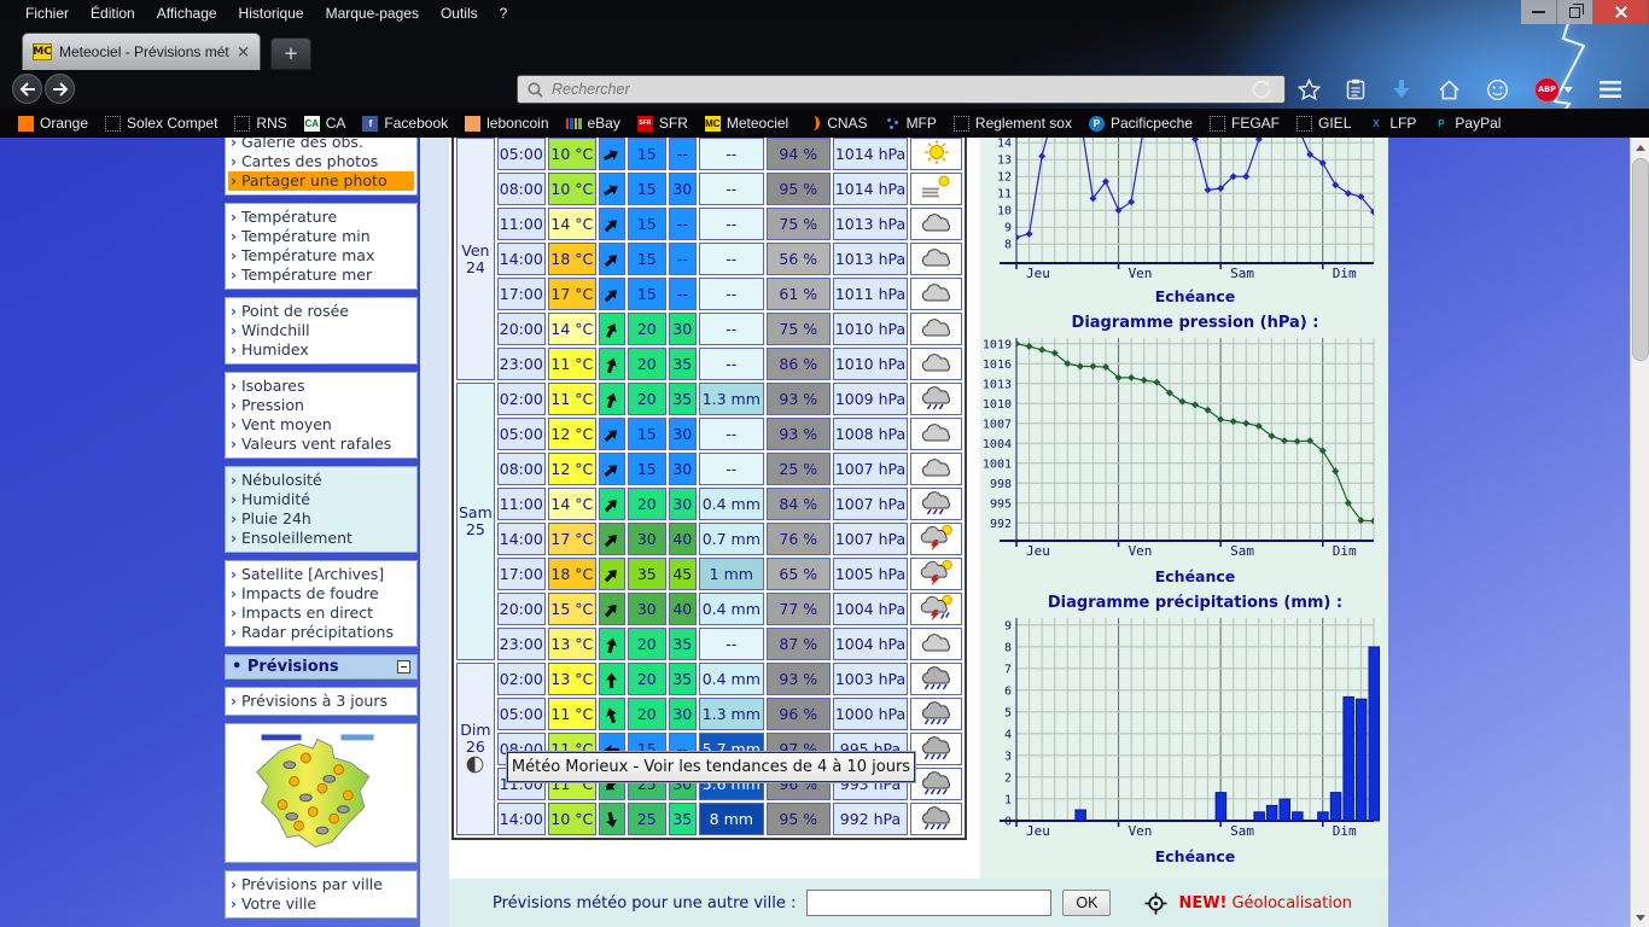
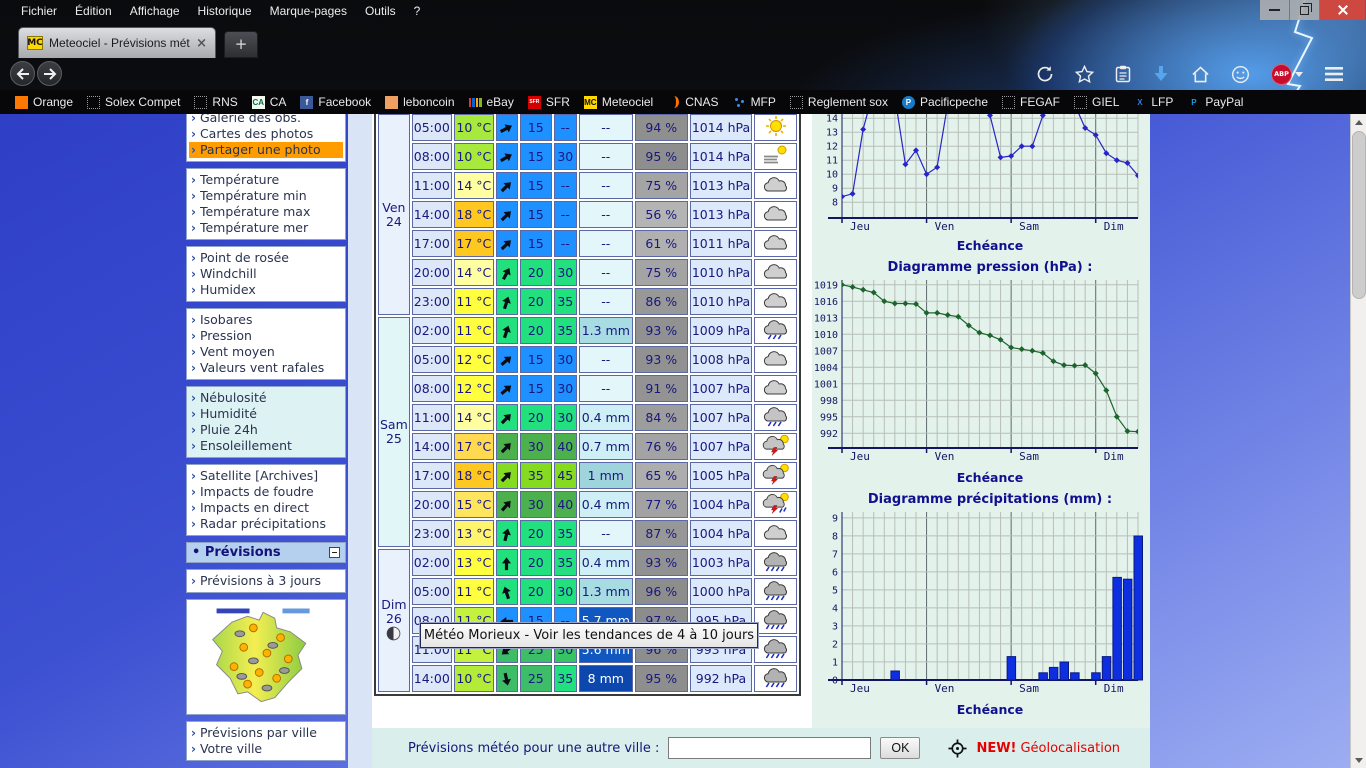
  Fichier
  Édition
  Affichage
  Historique
  Marque-pages
  Outils
  ?
  MC
  Meteociel - Prévisions mét
  ×
  +
- Rechercher
  ABP
  Orange
  Solex Compet
  RNS
  CA
  CA
  f
  Facebook
  leboncoin
  eBay
  SFR
  MC
  Meteociel
  CNAS
  MFP
  Reglement sox
  P
  Pacificpeche
  FEGAF
  GIEL
  X
  LFP
  P
  PayPal
  14
  13
  12
  11
  10
  9
  8
  Jeu
  Ven
  Sam
  Dim
  Echéance
  Diagramme pression (hPa) :
  1019
  1016
  1013
  1010
  1007
  1004
  1001
  998
  995
  992
  Jeu
  Ven
  Sam
  Dim
  Echéance
  Diagramme précipitations (mm) :
  9
  8
  7
  6
  5
  4
  3
  2
  1
  Jeu
  Ven
  Sam
  Dim
  Echéance
  ›
  Galerie des obs.
  ›
  Cartes des photos
  ›
  Partager une photo
  ›
  Température
  ›
  Température min
  ›
  Température max
  ›
  Température mer
  ›
  Point de rosée
  ›
  Windchill
  ›
  Humidex
  ›
  Isobares
  ›
  Pression
  ›
  Vent moyen
  ›
  Valeurs vent rafales
  ›
  Nébulosité
  ›
  Humidité
  ›
  Pluie 24h
  ›
  Ensoleillement
  ›
  Satellite [Archives]
  ›
  Impacts de foudre
  ›
  Impacts en direct
  ›
  Radar précipitations
  • Prévisions
  ›
  Prévisions à 3 jours
  ›
  Prévisions par ville
  ›
  Votre ville
  Ven24	05:00	10 °C		15	--	--	94 %	1014 hPa
  08:00	10 °C		15	30	--	95 %	1014 hPa
  11:00	14 °C		15	--	--	75 %	1013 hPa
  14:00	18 °C		15	--	--	56 %	1013 hPa
  17:00	17 °C		15	--	--	61 %	1011 hPa
  20:00	14 °C		20	30	--	75 %	1010 hPa
  23:00	11 °C		20	35	--	86 %	1010 hPa
  Sam25	02:00	11 °C		20	35	1.3 mm	93 %	1009 hPa
  05:00	12 °C		15	30	--	93 %	1008 hPa
- 08:00	12 °C		15	30	--	25 %	1007 hPa
+ 08:00	12 °C		15	30	--	91 %	1007 hPa
  11:00	14 °C		20	30	0.4 mm	84 %	1007 hPa
  14:00	17 °C		30	40	0.7 mm	76 %	1007 hPa
  17:00	18 °C		35	45	1 mm	65 %	1005 hPa
  20:00	15 °C		30	40	0.4 mm	77 %	1004 hPa
  23:00	13 °C		20	35	--	87 %	1004 hPa
  Dim26	02:00	13 °C		20	35	0.4 mm	93 %	1003 hPa
  05:00	11 °C		20	30	1.3 mm	96 %	1000 hPa
  08:00	11 °C		15	--	5.7 mm	97 %	995 hPa
  11:00	11 °C		25	30	5.6 mm	96 %	993 hPa
  14:00	10 °C		25	35	8 mm	95 %	992 hPa
  Météo Morieux - Voir les tendances de 4 à 10 jours
  Prévisions météo pour une autre ville :
  OK
  NEW!
  Géolocalisation
